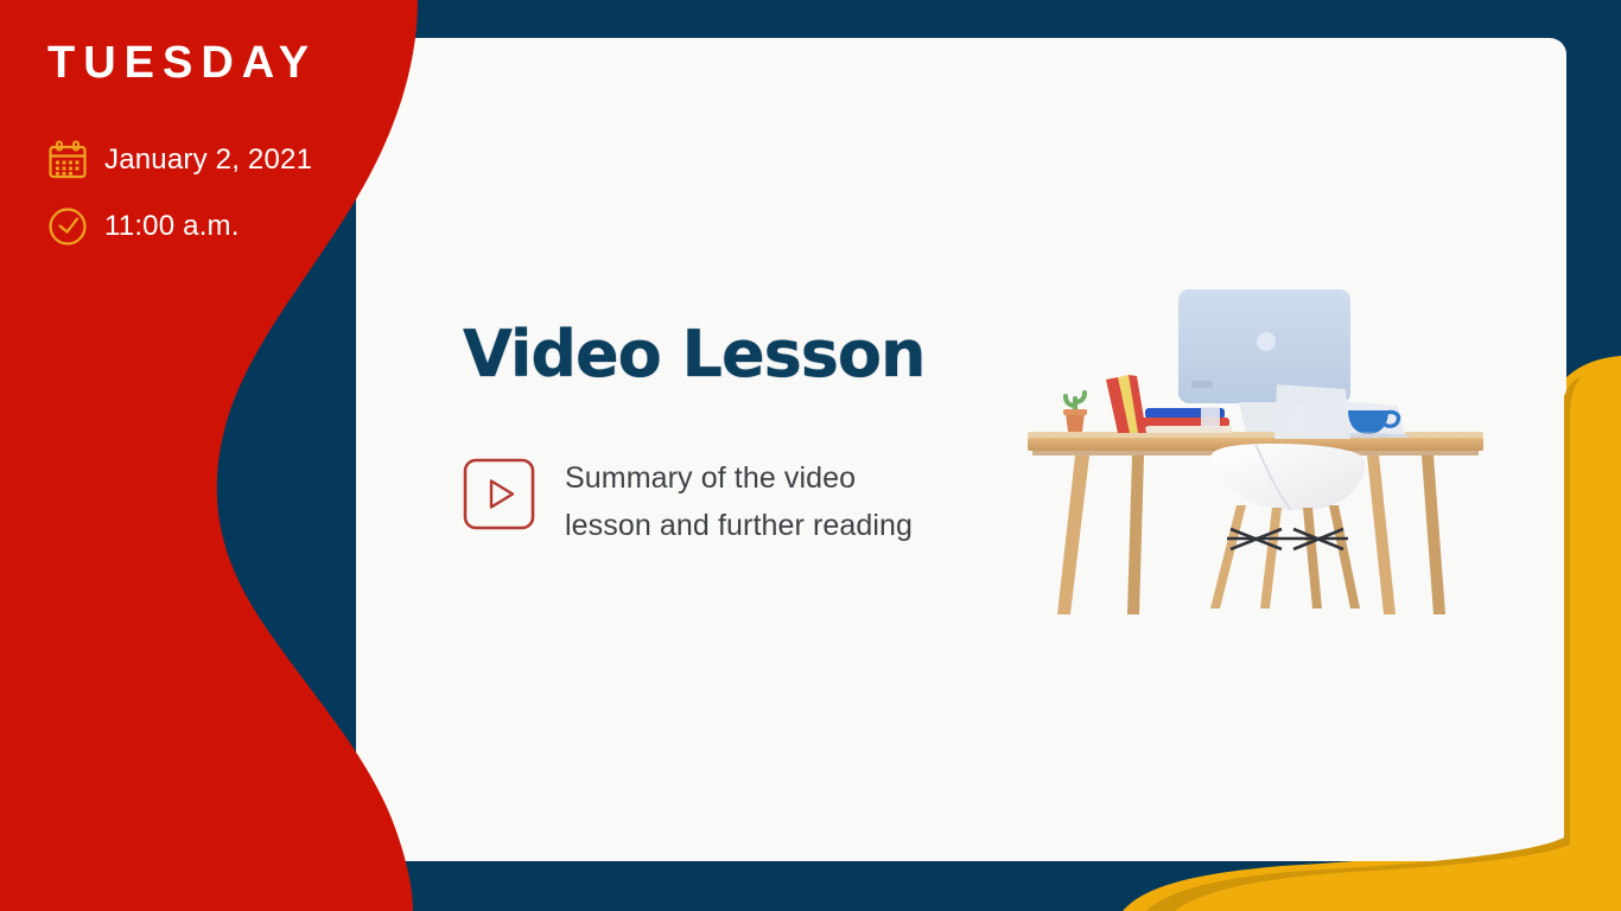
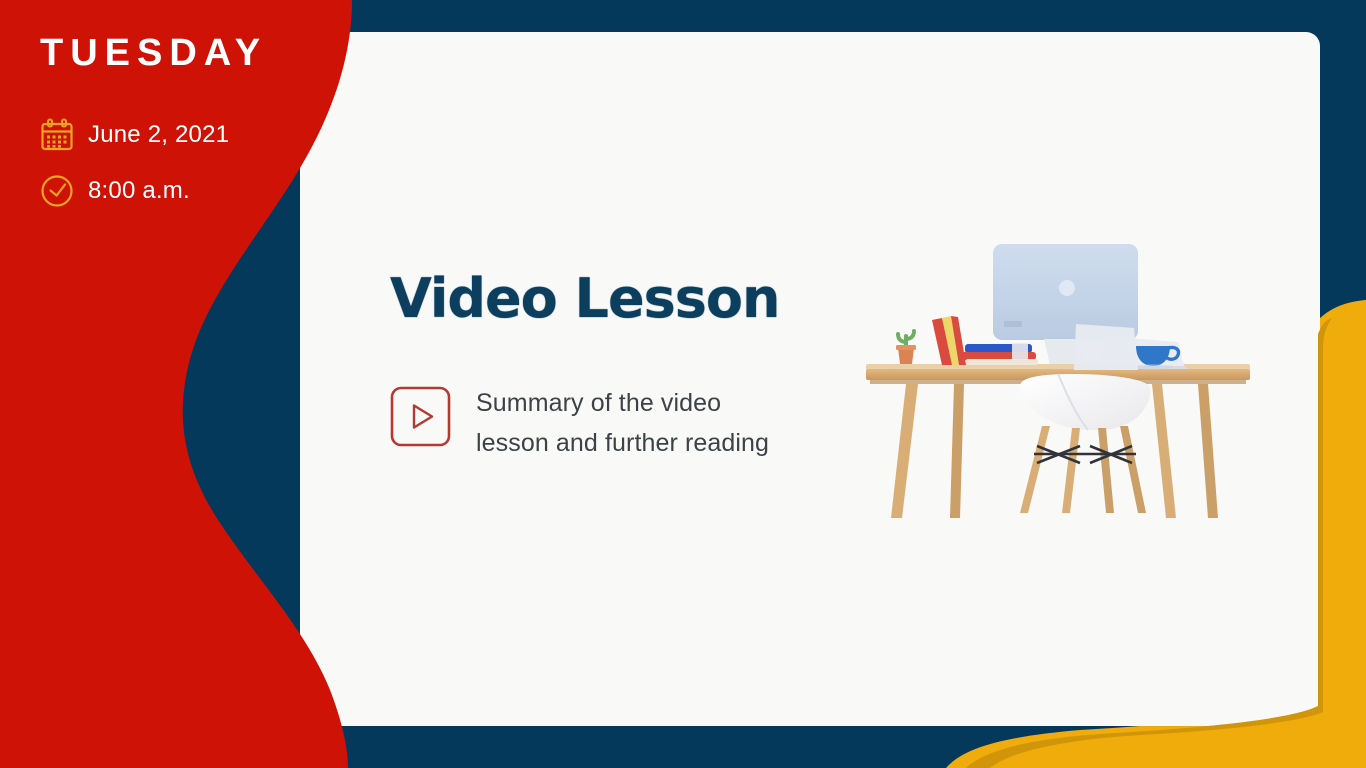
  TUESDAY
- January 2, 2021
+ June 2, 2021
- 11:00 a.m.
+ 8:00 a.m.
  Video Lesson
  Summary of the video
  lesson and further reading
